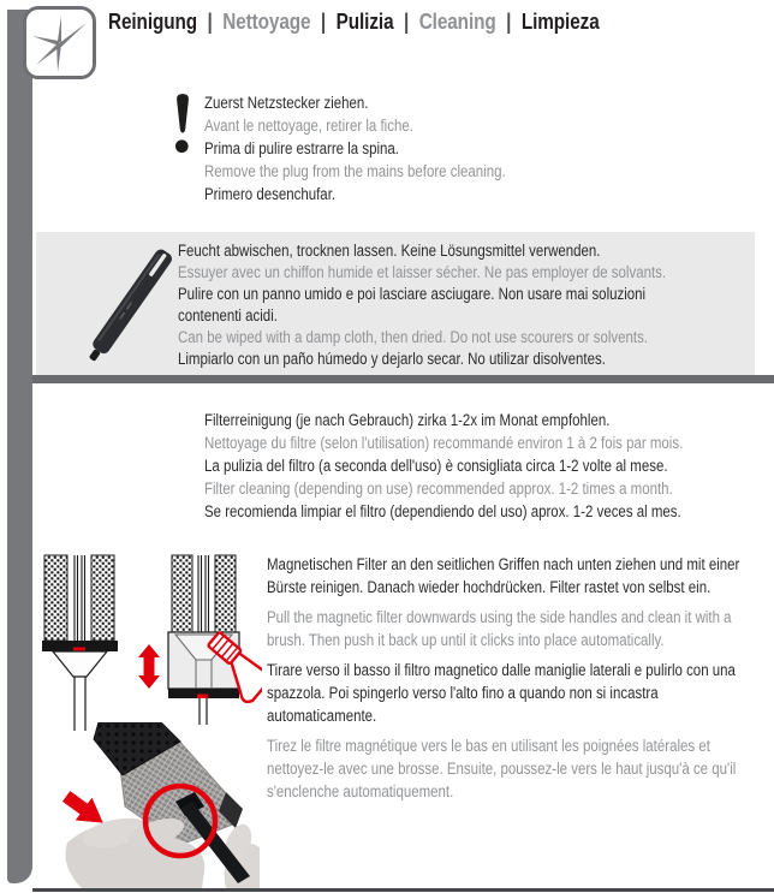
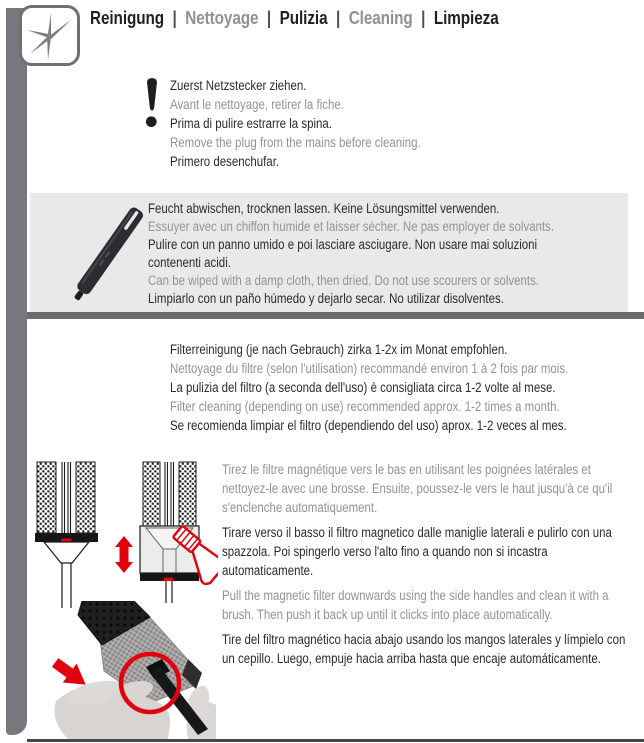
  Reinigung | Nettoyage | Pulizia | Cleaning | Limpieza
  Zuerst Netzstecker ziehen.
  Avant le nettoyage, retirer la fiche.
  Prima di pulire estrarre la spina.
  Remove the plug from the mains before cleaning.
  Primero desenchufar.
  Feucht abwischen, trocknen lassen. Keine Lösungsmittel verwenden.
  Essuyer avec un chiffon humide et laisser sécher. Ne pas employer de solvants.
  Pulire con un panno umido e poi lasciare asciugare. Non usare mai soluzioni
  contenenti acidi.
  Can be wiped with a damp cloth, then dried. Do not use scourers or solvents.
  Limpiarlo con un paño húmedo y dejarlo secar. No utilizar disolventes.
  Filterreinigung (je nach Gebrauch) zirka 1-2x im Monat empfohlen.
  Nettoyage du filtre (selon l'utilisation) recommandé environ 1 à 2 fois par mois.
  La pulizia del filtro (a seconda dell'uso) è consigliata circa 1-2 volte al mese.
  Filter cleaning (depending on use) recommended approx. 1-2 times a month.
  Se recomienda limpiar el filtro (dependiendo del uso) aprox. 1-2 veces al mes.
- Magnetischen Filter an den seitlichen Griffen nach unten ziehen und mit einer Bürste reinigen. Danach wieder hochdrücken. Filter rastet von selbst ein.
- Pull the magnetic filter downwards using the side handles and clean it with a brush. Then push it back up until it clicks into place automatically.
+ Tirez le filtre magnétique vers le bas en utilisant les poignées latérales et nettoyez-le avec une brosse. Ensuite, poussez-le vers le haut jusqu'à ce qu'il s'enclenche automatiquement.
  Tirare verso il basso il filtro magnetico dalle maniglie laterali e pulirlo con una spazzola. Poi spingerlo verso l'alto fino a quando non si incastra automaticamente.
- Tirez le filtre magnétique vers le bas en utilisant les poignées latérales et nettoyez-le avec une brosse. Ensuite, poussez-le vers le haut jusqu'à ce qu'il s'enclenche automatiquement.
+ Pull the magnetic filter downwards using the side handles and clean it with a brush. Then push it back up until it clicks into place automatically.
+ Tire del filtro magnético hacia abajo usando los mangos laterales y límpielo con un cepillo. Luego, empuje hacia arriba hasta que encaje automáticamente.
